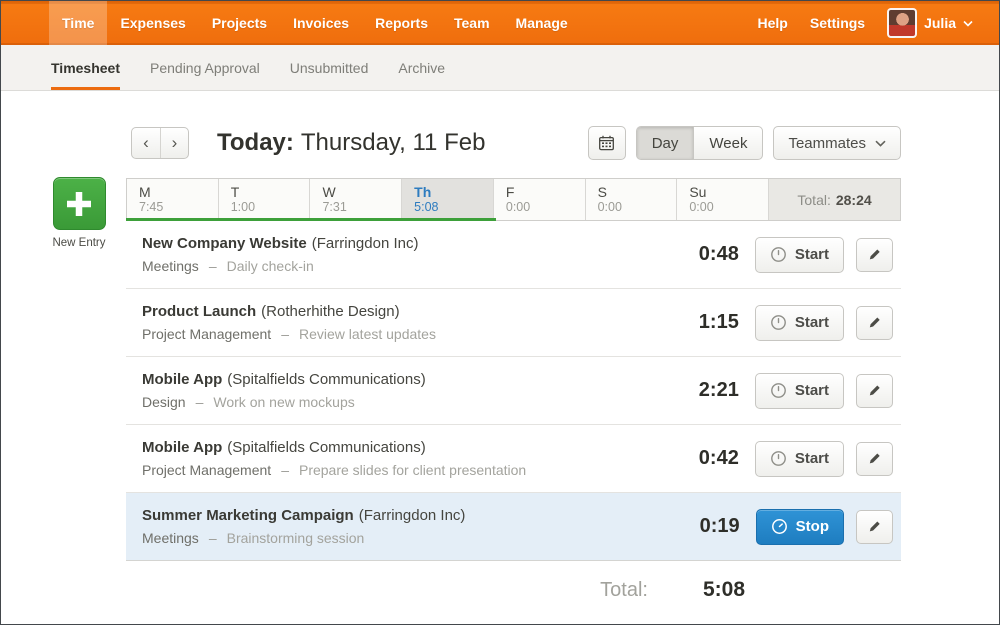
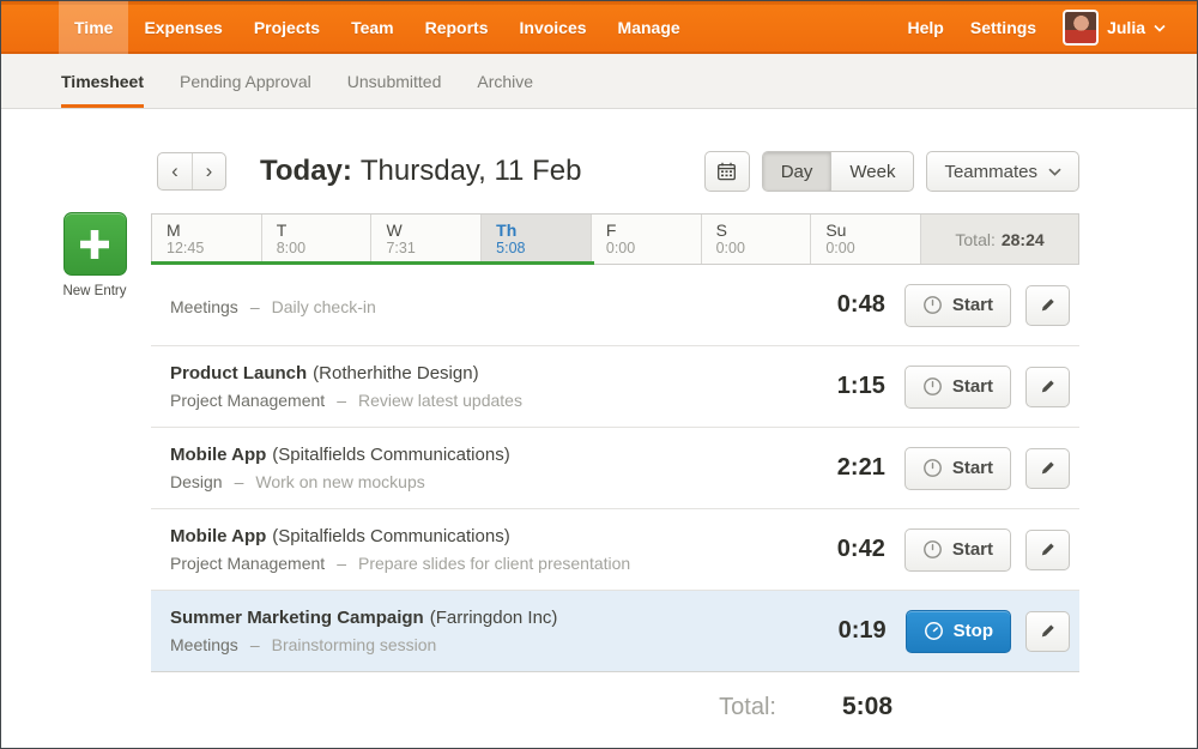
  Time
  Expenses
  Projects
- Invoices
+ Team
  Reports
- Team
+ Invoices
  Manage
  Help
  Settings
  Julia
  Timesheet
  Pending Approval
  Unsubmitted
  Archive
  ‹
  ›
  Today: Thursday, 11 Feb
  Day
  Week
  Teammates
  New Entry
  M
- 7:45
+ 12:45
  T
- 1:00
+ 8:00
  W
  7:31
  Th
  5:08
  F
  0:00
  S
  0:00
  Su
  0:00
  Total:
  28:24
- New Company Website (Farringdon Inc)
  Meetings – Daily check-in
  0:48
  Start
  Product Launch (Rotherhithe Design)
  Project Management – Review latest updates
  1:15
  Start
  Mobile App (Spitalfields Communications)
  Design – Work on new mockups
  2:21
  Start
  Mobile App (Spitalfields Communications)
  Project Management – Prepare slides for client presentation
  0:42
  Start
  Summer Marketing Campaign (Farringdon Inc)
  Meetings – Brainstorming session
  0:19
  Stop
  Total:
  5:08
